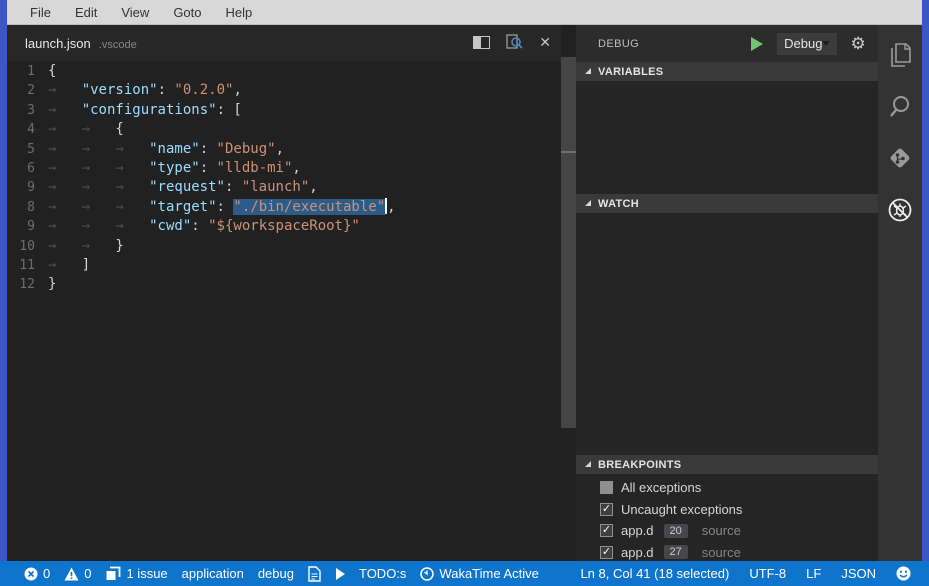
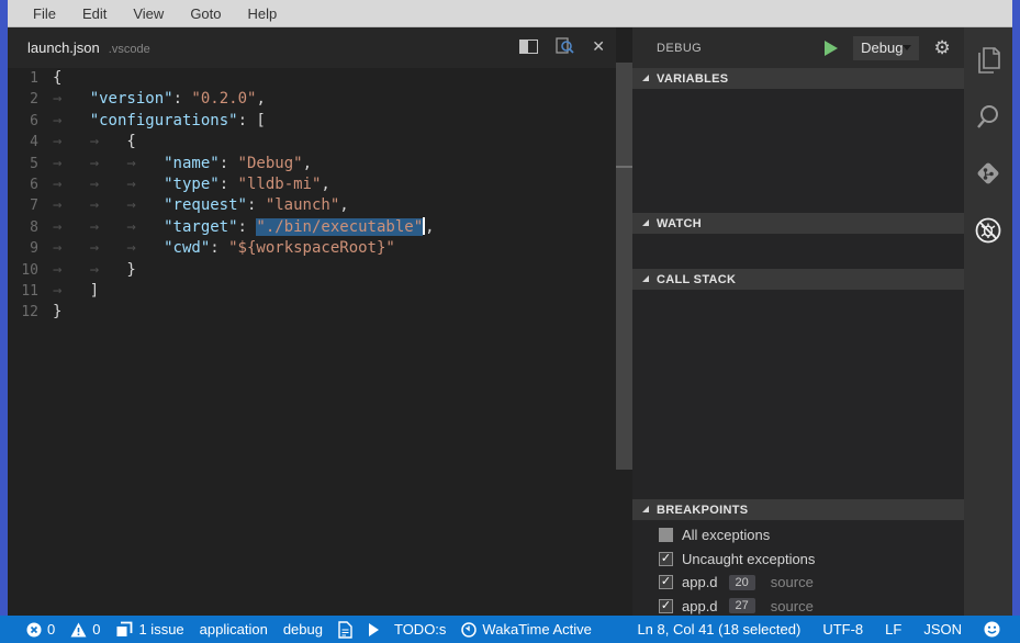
  File
  Edit
  View
  Goto
  Help
  launch.json
  .vscode
  ✕
  1 {
  2 → "version": "0.2.0",
- 3 → "configurations": [
+ 6 → "configurations": [
  4 → → {
  5 → → → "name": "Debug",
  6 → → → "type": "lldb-mi",
- 9 → → → "request": "launch",
+ 7 → → → "request": "launch",
  8 → → → "target": "./bin/executable" ,
  9 → → → "cwd": "${workspaceRoot}"
  10 → → }
  11 → ]
  12 }
  DEBUG
  Debug
  ⚙
  VARIABLES
  WATCH
+ CALL STACK
  BREAKPOINTS
  All exceptions
  ✓
  Uncaught exceptions
  ✓
  app.d
  20
  source
  ✓
  app.d
  27
  source
  0
  0
  1 issue
  application
  debug
  TODO:s
  WakaTime Active
  Ln 8, Col 41 (18 selected)
  UTF-8
  LF
  JSON
